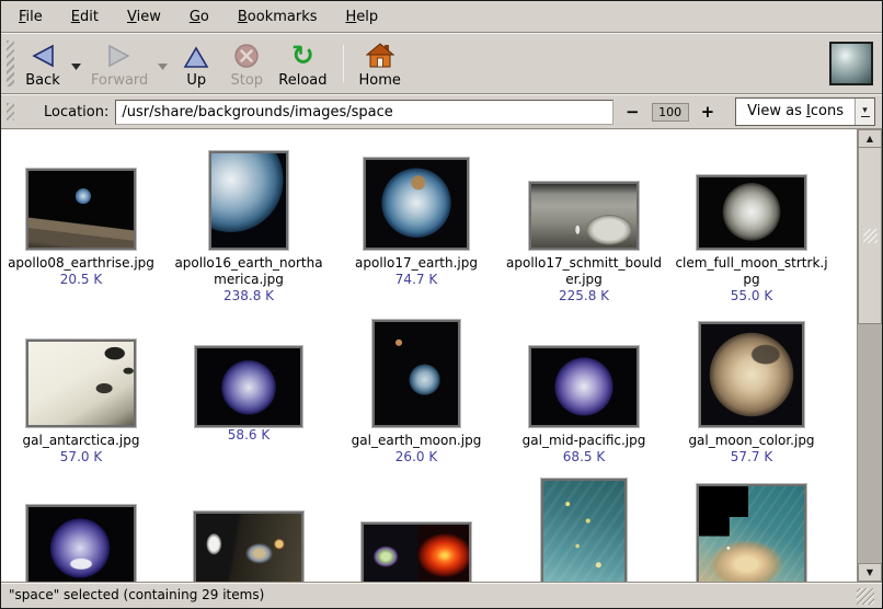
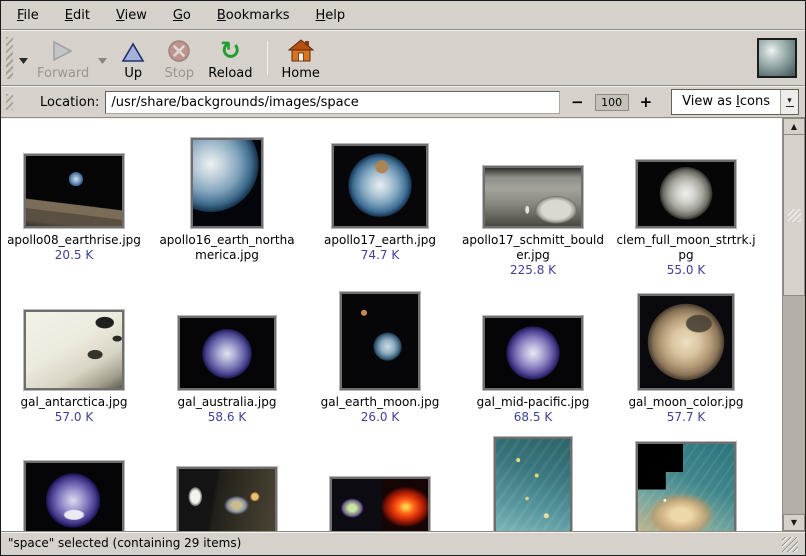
  File
  Edit
  View
  Go
  Bookmarks
  Help
- Back
  Forward
  Up
  Stop
  ↻
  Reload
  Home
  Location:
  /usr/share/backgrounds/images/space
  −
  100
  +
  View as Icons
  ▾
  apollo08_earthrise.jpg
  20.5 K
  apollo16_earth_northamerica.jpg
- 238.8 K
  apollo17_earth.jpg
  74.7 K
  apollo17_schmitt_boulder.jpg
  225.8 K
  clem_full_moon_strtrk.jpg
  55.0 K
  gal_antarctica.jpg
  57.0 K
+ gal_australia.jpg
  58.6 K
  gal_earth_moon.jpg
  26.0 K
  gal_mid-pacific.jpg
  68.5 K
  gal_moon_color.jpg
  57.7 K
  ▲
  ▼
  "space" selected (containing 29 items)
